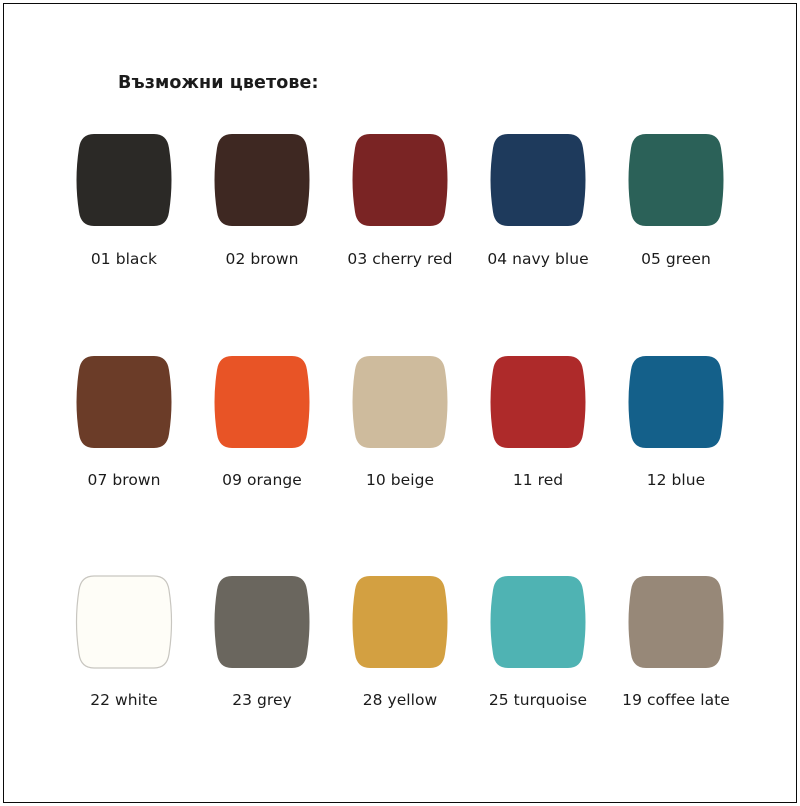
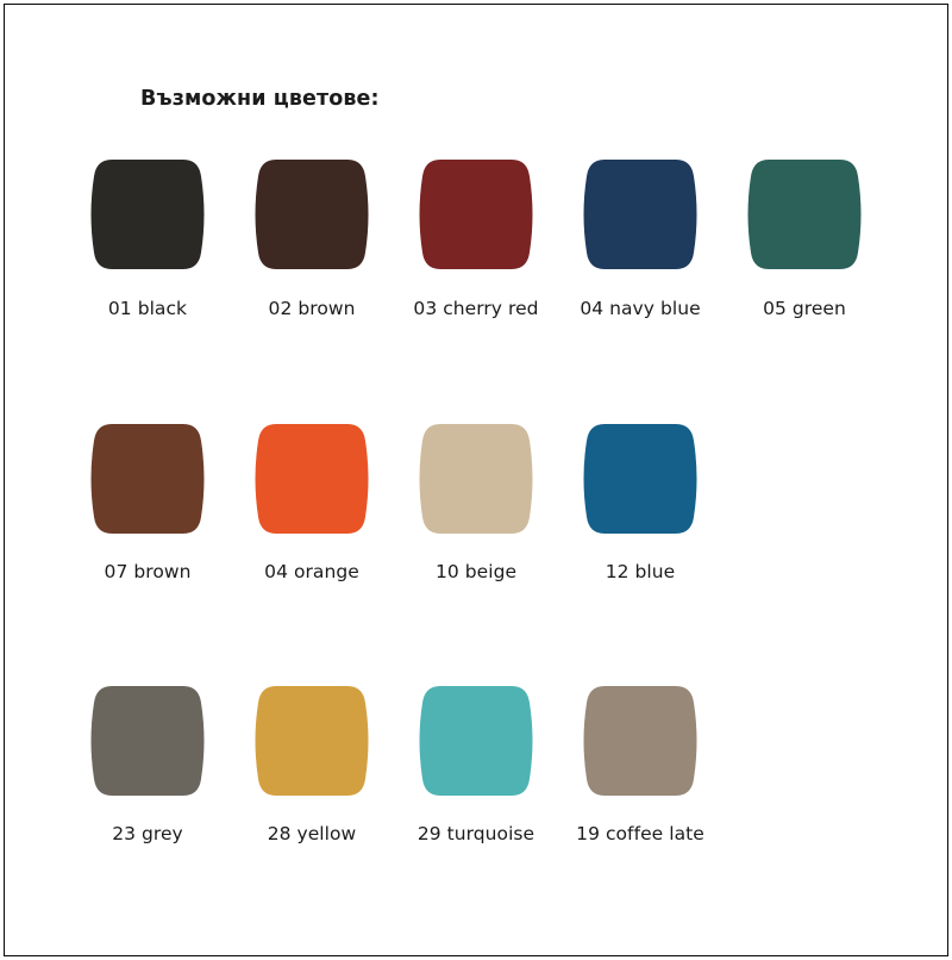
  Възможни цветове:
  01 black
  02 brown
  03 cherry red
  04 navy blue
  05 green
  07 brown
- 09 orange
+ 04 orange
  10 beige
- 11 red
  12 blue
- 22 white
  23 grey
  28 yellow
- 25 turquoise
+ 29 turquoise
  19 coffee late
